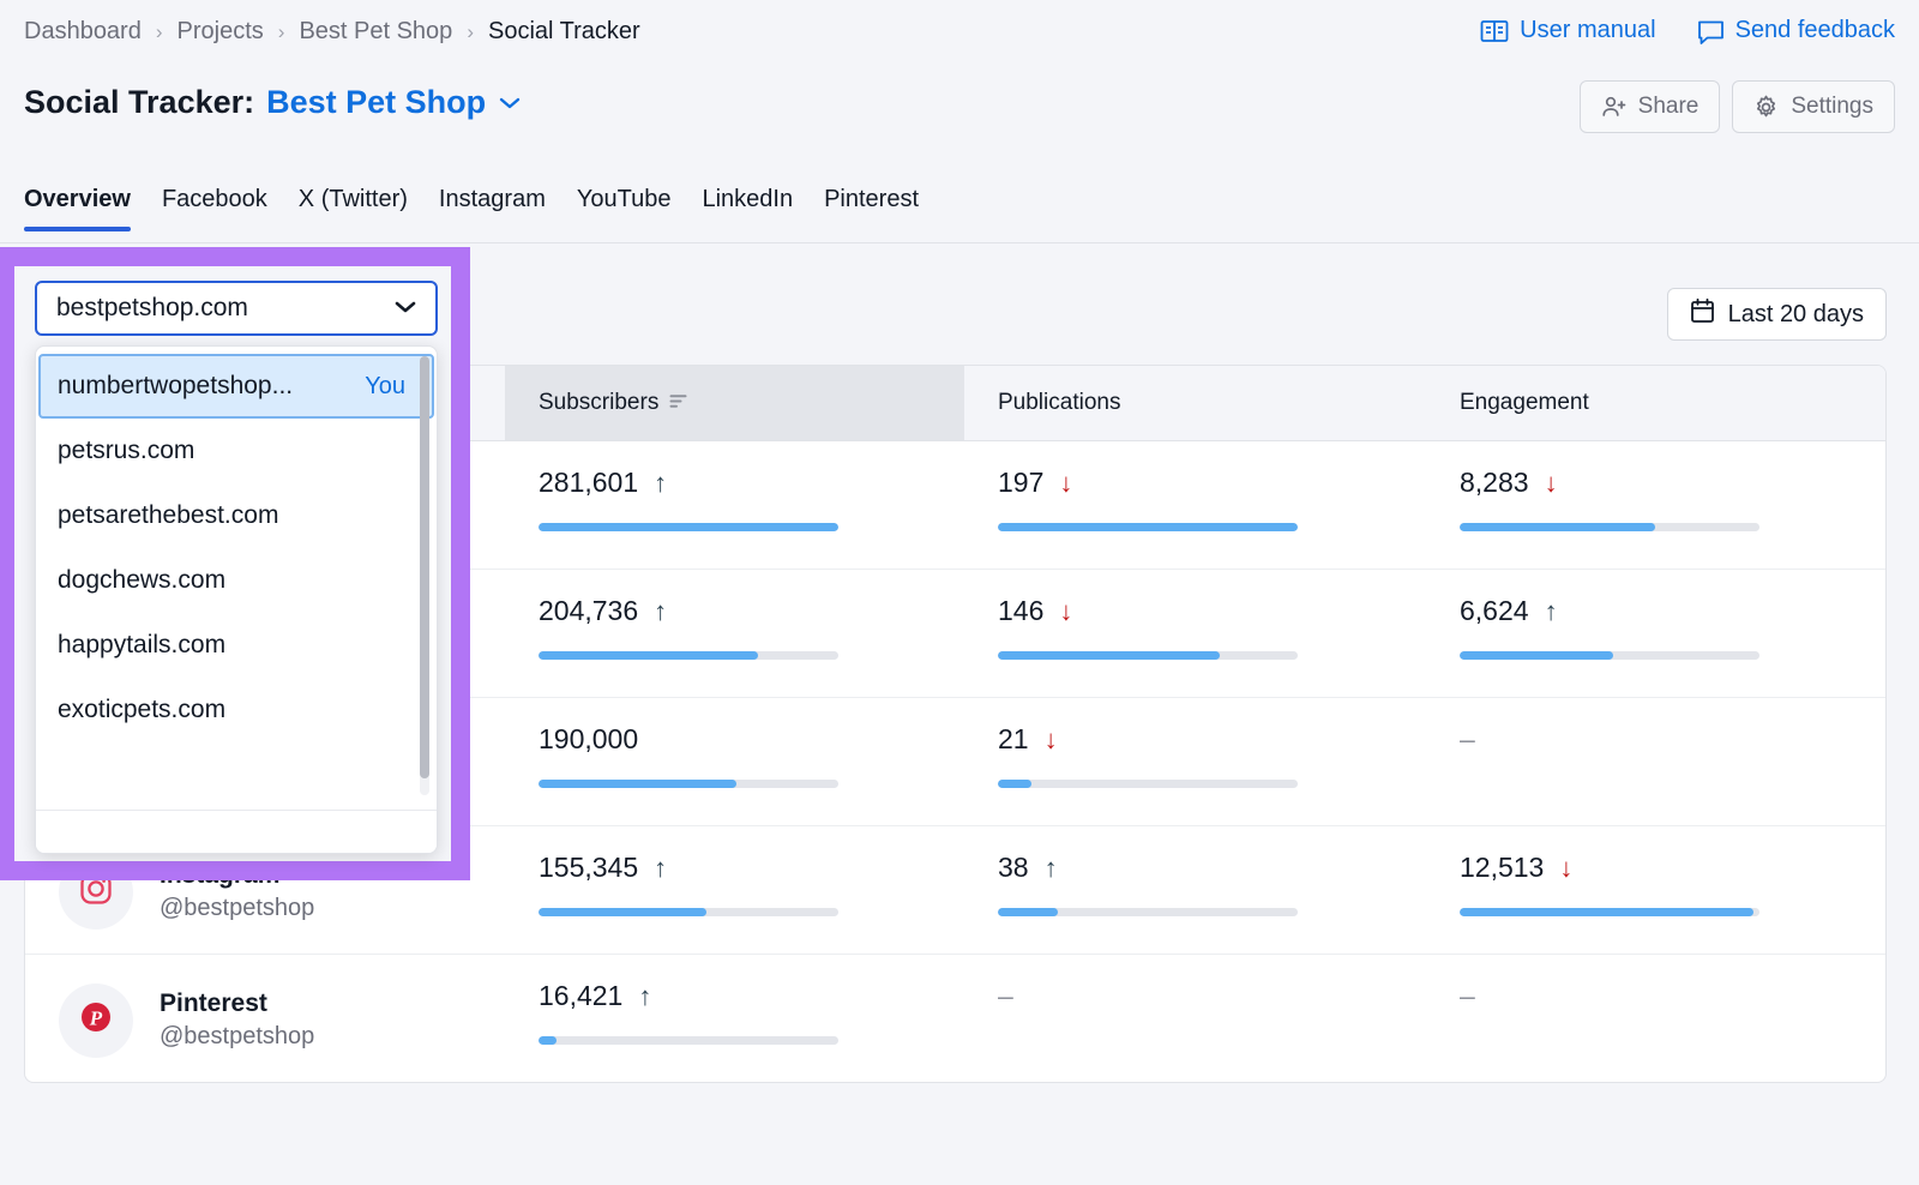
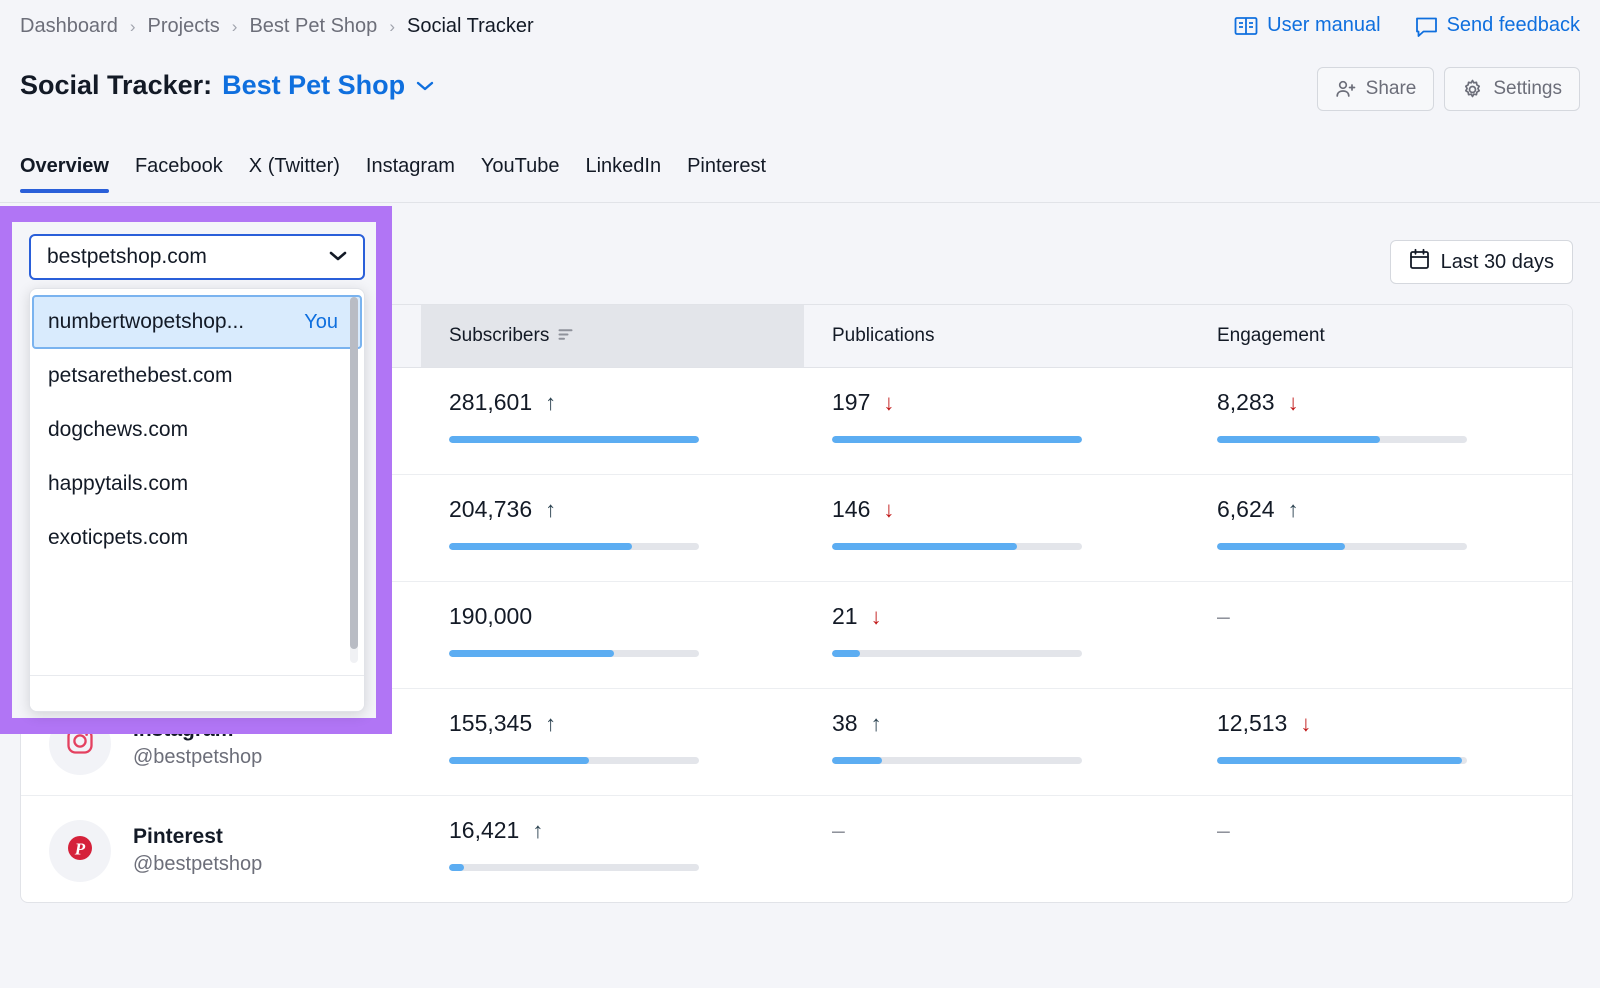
  Dashboard
  ›
  Projects
  ›
  Best Pet Shop
  ›
  Social Tracker
  User manual
  Send feedback
  Social Tracker:
  Best Pet Shop
  Share
  Settings
  Overview
  Facebook
  X (Twitter)
  Instagram
  YouTube
  LinkedIn
  Pinterest
- Last 20 days
+ Last 30 days
  	Subscribers	Publications	Engagement
  	281,601 ↑	197 ↓	8,283 ↓
  	204,736 ↑	146 ↓	6,624 ↑
  Instagram @bestpetshop	155,345 ↑	38 ↑	12,513 ↓
  P Pinterest @bestpetshop	16,421 ↑	–	–
  bestpetshop.com
  numbertwopetshop...
  You
- petsrus.com
  petsarethebest.com
  dogchews.com
  happytails.com
  exoticpets.com
